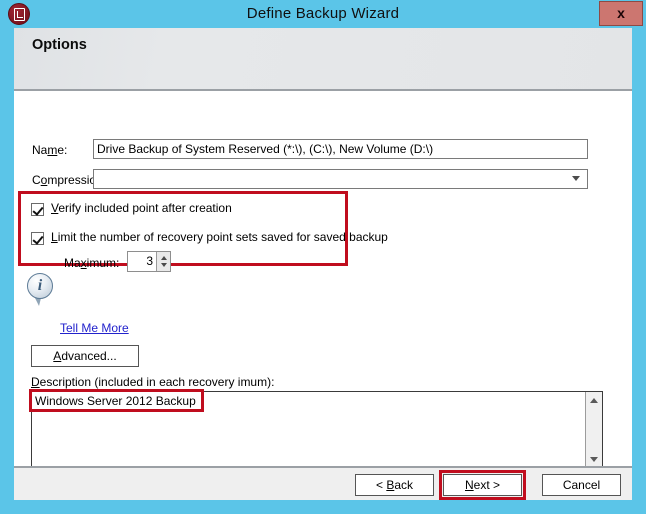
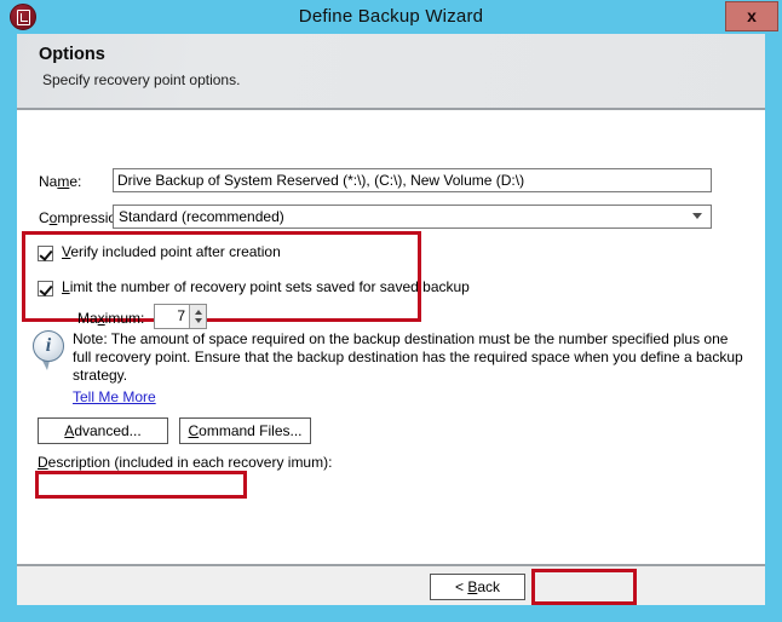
  Define Backup Wizard
  x
  Options
+ Specify recovery point options.
  Name:
  Drive Backup of System Reserved (*:\), (C:\), New Volume (D:\)
  Compressi
+ Standard (recommended)
  Verify included point after creation
  Limit the number of recovery point sets saved for saved backup
  Maximum:
- 3
+ 7
+ Note: The amount of space required on the backup destination must be the number specified plus one full recovery point. Ensure that the backup destination has the required space when you define a backup strategy.
  Tell Me More
  Advanced...
+ Command Files...
  Description (included in each recovery imum):
- Windows Server 2012 Backup
  < Back
- Next >
- Cancel
